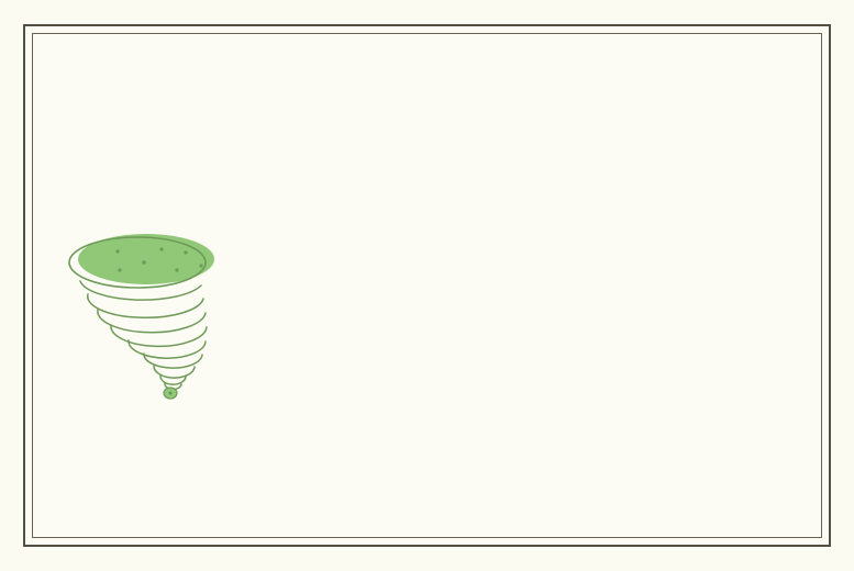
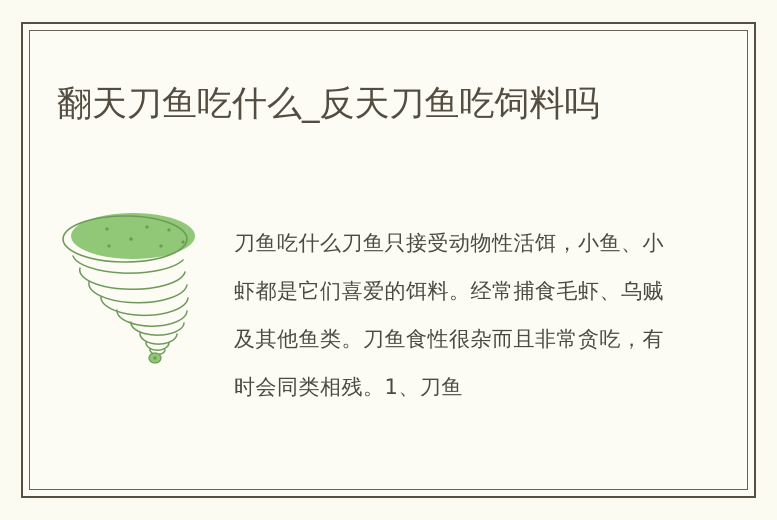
+ 翻天刀鱼吃什么_反天刀鱼吃饲料吗
+ 刀鱼吃什么刀鱼只接受动物性活饵，小鱼、小虾都是它们喜爱的饵料。经常捕食毛虾、乌贼及其他鱼类。刀鱼食性很杂而且非常贪吃，有时会同类相残。1、刀鱼
